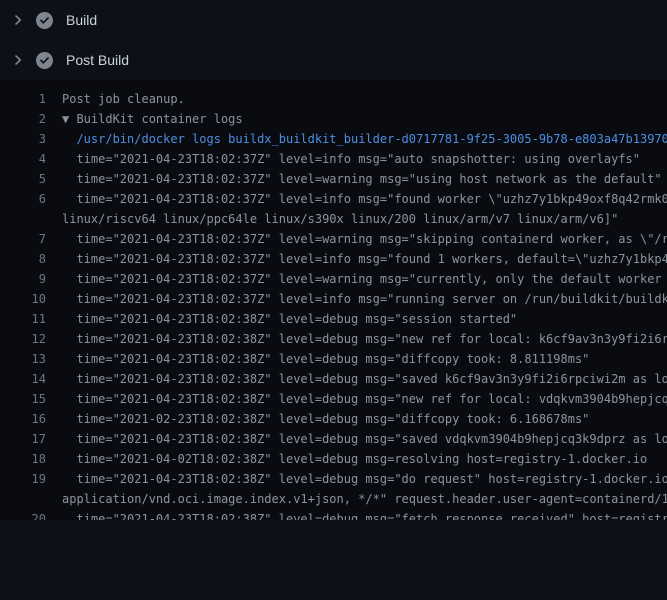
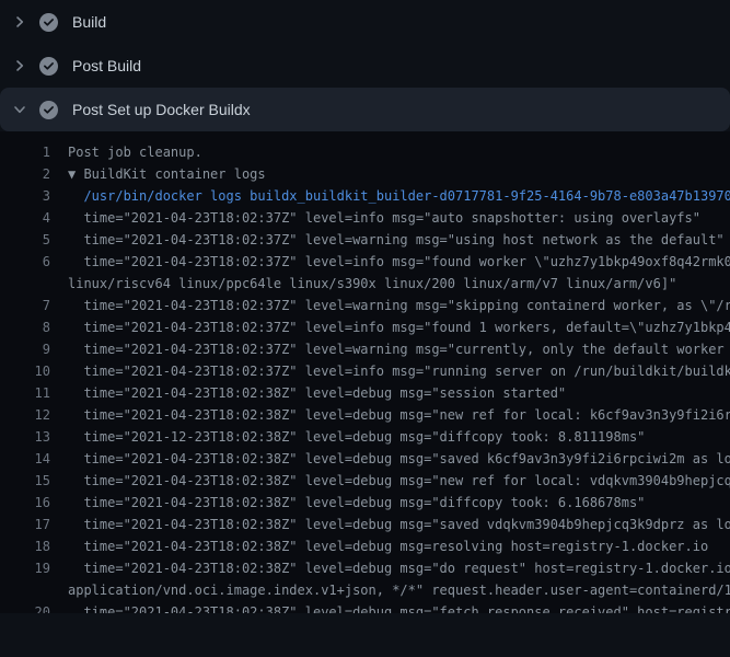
  Build
  Post Build
+ Post Set up Docker Buildx
  1
  Post job cleanup.
  2
  ▼ BuildKit container logs
  3
- /usr/bin/docker logs buildx_buildkit_builder-d0717781-9f25-3005-9b78-e803a47b13970
+ /usr/bin/docker logs buildx_buildkit_builder-d0717781-9f25-4164-9b78-e803a47b13970
  4
  time="2021-04-23T18:02:37Z" level=info msg="auto snapshotter: using overlayfs"
  5
  time="2021-04-23T18:02:37Z" level=warning msg="using host network as the default"
  6
  time="2021-04-23T18:02:37Z" level=info msg="found worker \"uzhz7y1bkp49oxf8q42rmk0
  linux/riscv64 linux/ppc64le linux/s390x linux/200 linux/arm/v7 linux/arm/v6]"
  7
  time="2021-04-23T18:02:37Z" level=warning msg="skipping containerd worker, as \"/r
  8
  time="2021-04-23T18:02:37Z" level=info msg="found 1 workers, default=\"uzhz7y1bkp4
  9
  time="2021-04-23T18:02:37Z" level=warning msg="currently, only the default worker
  10
  time="2021-04-23T18:02:37Z" level=info msg="running server on /run/buildkit/buildk
  11
  time="2021-04-23T18:02:38Z" level=debug msg="session started"
  12
  time="2021-04-23T18:02:38Z" level=debug msg="new ref for local: k6cf9av3n3y9fi2i6r
  13
- time="2021-04-23T18:02:38Z" level=debug msg="diffcopy took: 8.811198ms"
+ time="2021-12-23T18:02:38Z" level=debug msg="diffcopy took: 8.811198ms"
  14
  time="2021-04-23T18:02:38Z" level=debug msg="saved k6cf9av3n3y9fi2i6rpciwi2m as lo
  15
  time="2021-04-23T18:02:38Z" level=debug msg="new ref for local: vdqkvm3904b9hepjcq
  16
- time="2021-02-23T18:02:38Z" level=debug msg="diffcopy took: 6.168678ms"
+ time="2021-04-23T18:02:38Z" level=debug msg="diffcopy took: 6.168678ms"
  17
  time="2021-04-23T18:02:38Z" level=debug msg="saved vdqkvm3904b9hepjcq3k9dprz as lo
  18
- time="2021-04-02T18:02:38Z" level=debug msg=resolving host=registry-1.docker.io
+ time="2021-04-23T18:02:38Z" level=debug msg=resolving host=registry-1.docker.io
  19
  time="2021-04-23T18:02:38Z" level=debug msg="do request" host=registry-1.docker.io
  application/vnd.oci.image.index.v1+json, */*" request.header.user-agent=containerd/1
  20
  time="2021-04-23T18:02:38Z" level=debug msg="fetch response received" host=registr
